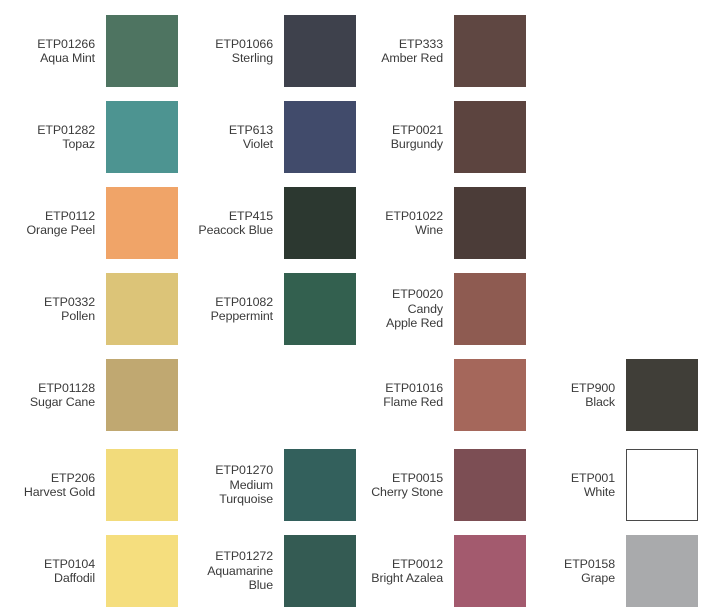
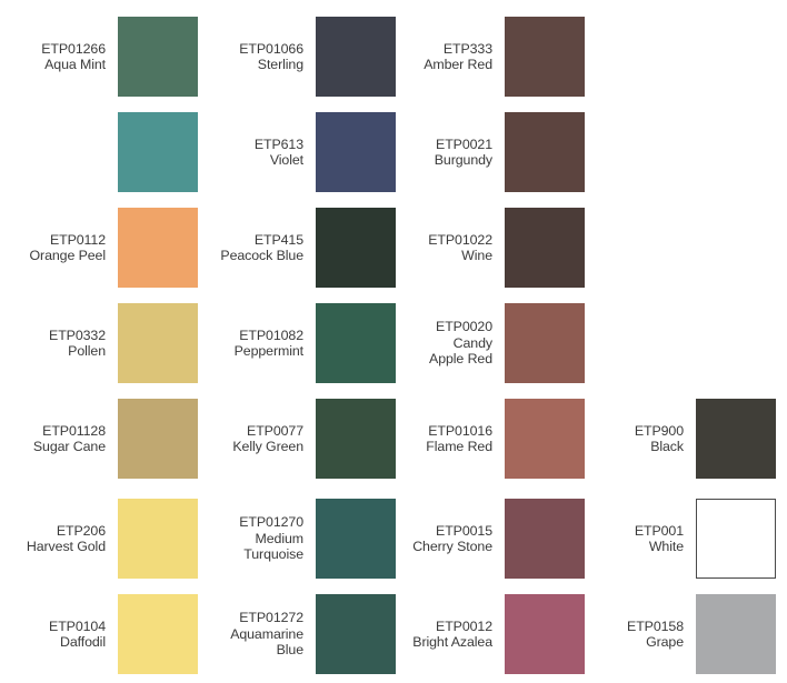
  ETP01266
  Aqua Mint
- ETP01282
- Topaz
  ETP0112
  Orange Peel
  ETP0332
  Pollen
  ETP01128
  Sugar Cane
  ETP206
  Harvest Gold
  ETP0104
  Daffodil
  ETP01066
  Sterling
  ETP613
  Violet
  ETP415
  Peacock Blue
  ETP01082
  Peppermint
+ ETP0077
+ Kelly Green
  ETP01270
  Medium
  Turquoise
  ETP01272
  Aquamarine
  Blue
  ETP333
  Amber Red
  ETP0021
  Burgundy
  ETP01022
  Wine
  ETP0020
  Candy
  Apple Red
  ETP01016
  Flame Red
  ETP0015
  Cherry Stone
  ETP0012
  Bright Azalea
  ETP900
  Black
  ETP001
  White
  ETP0158
  Grape
